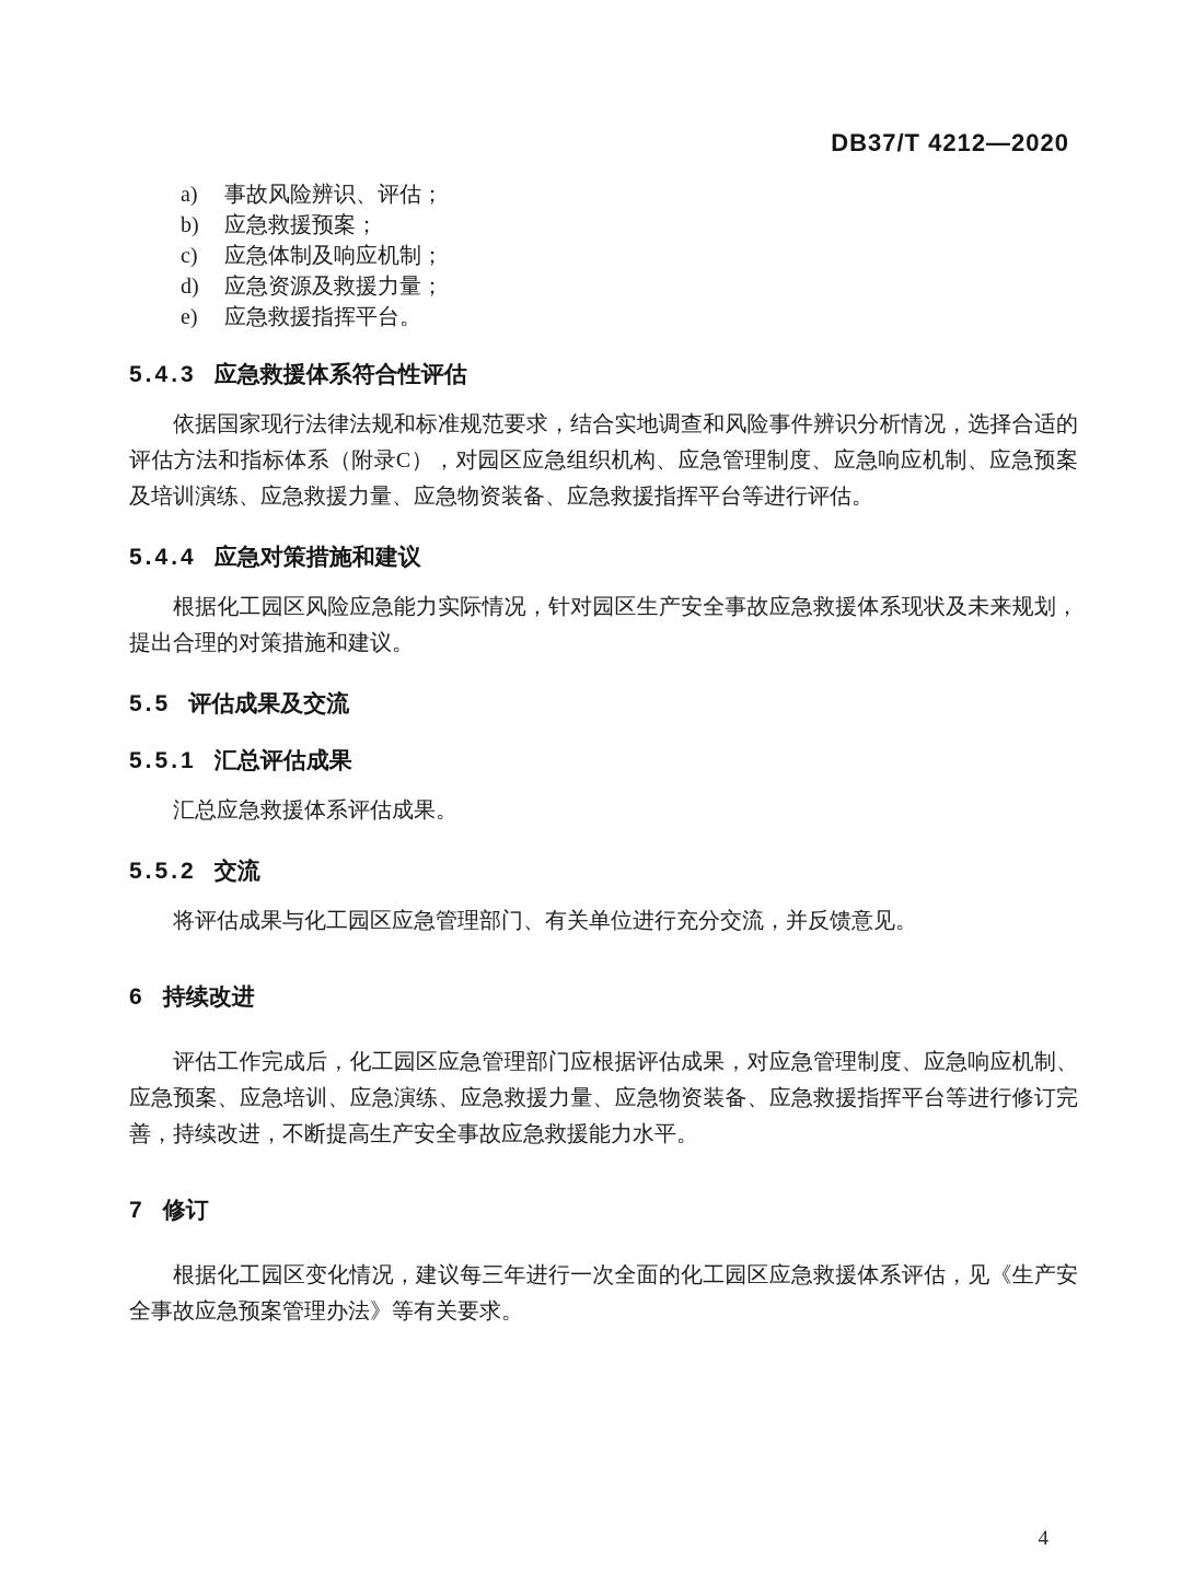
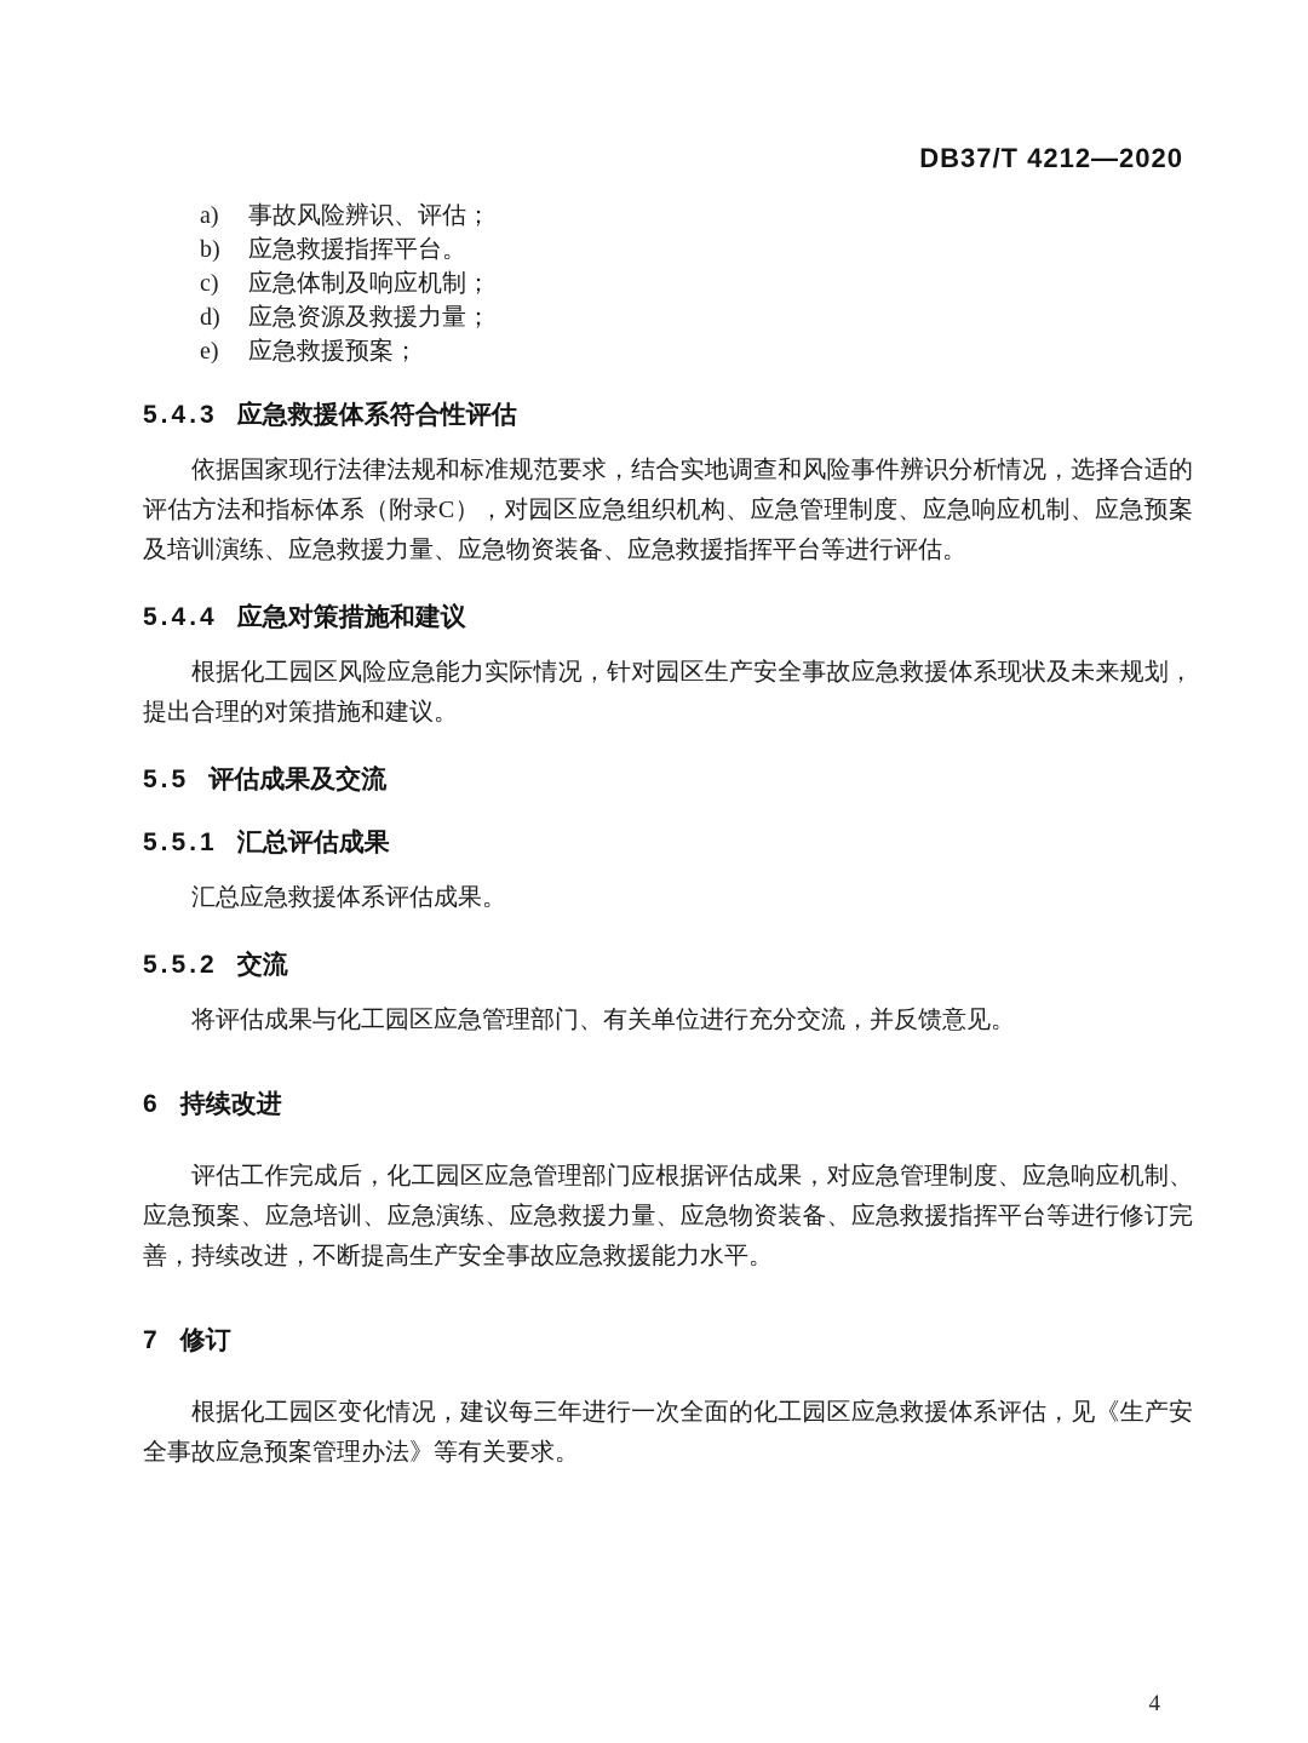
  DB37/T 4212—2020
  a) 事故风险辨识、评估；
- b) 应急救援预案；
+ b) 应急救援指挥平台。
  c) 应急体制及响应机制；
  d) 应急资源及救援力量；
- e) 应急救援指挥平台。
+ e) 应急救援预案；
  5.4.3 应急救援体系符合性评估
  依据国家现行法律法规和标准规范要求，结合实地调查和风险事件辨识分析情况，选择合适的评估方法和指标体系（附录C），对园区应急组织机构、应急管理制度、应急响应机制、应急预案及培训演练、应急救援力量、应急物资装备、应急救援指挥平台等进行评估。
  5.4.4 应急对策措施和建议
  根据化工园区风险应急能力实际情况，针对园区生产安全事故应急救援体系现状及未来规划，提出合理的对策措施和建议。
  5.5 评估成果及交流
  5.5.1 汇总评估成果
  汇总应急救援体系评估成果。
  5.5.2 交流
  将评估成果与化工园区应急管理部门、有关单位进行充分交流，并反馈意见。
  6 持续改进
  评估工作完成后，化工园区应急管理部门应根据评估成果，对应急管理制度、应急响应机制、应急预案、应急培训、应急演练、应急救援力量、应急物资装备、应急救援指挥平台等进行修订完善，持续改进，不断提高生产安全事故应急救援能力水平。
  7 修订
  根据化工园区变化情况，建议每三年进行一次全面的化工园区应急救援体系评估，见《生产安全事故应急预案管理办法》等有关要求。
  4
